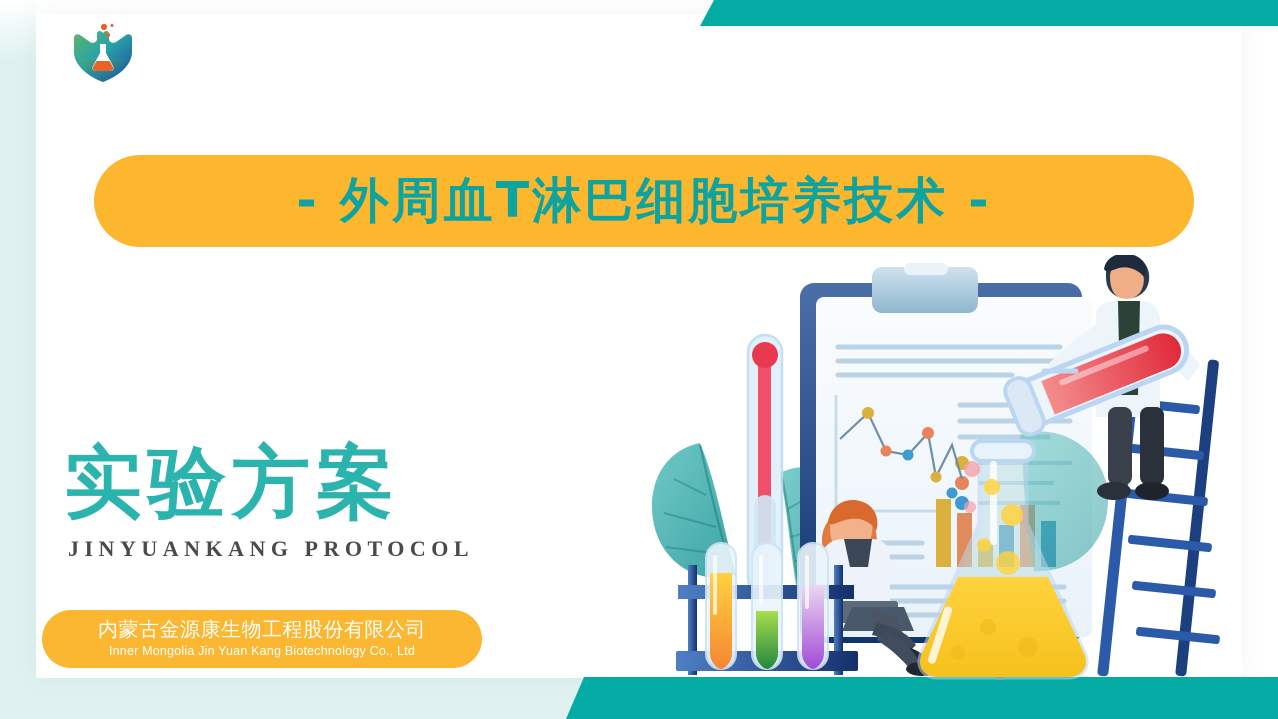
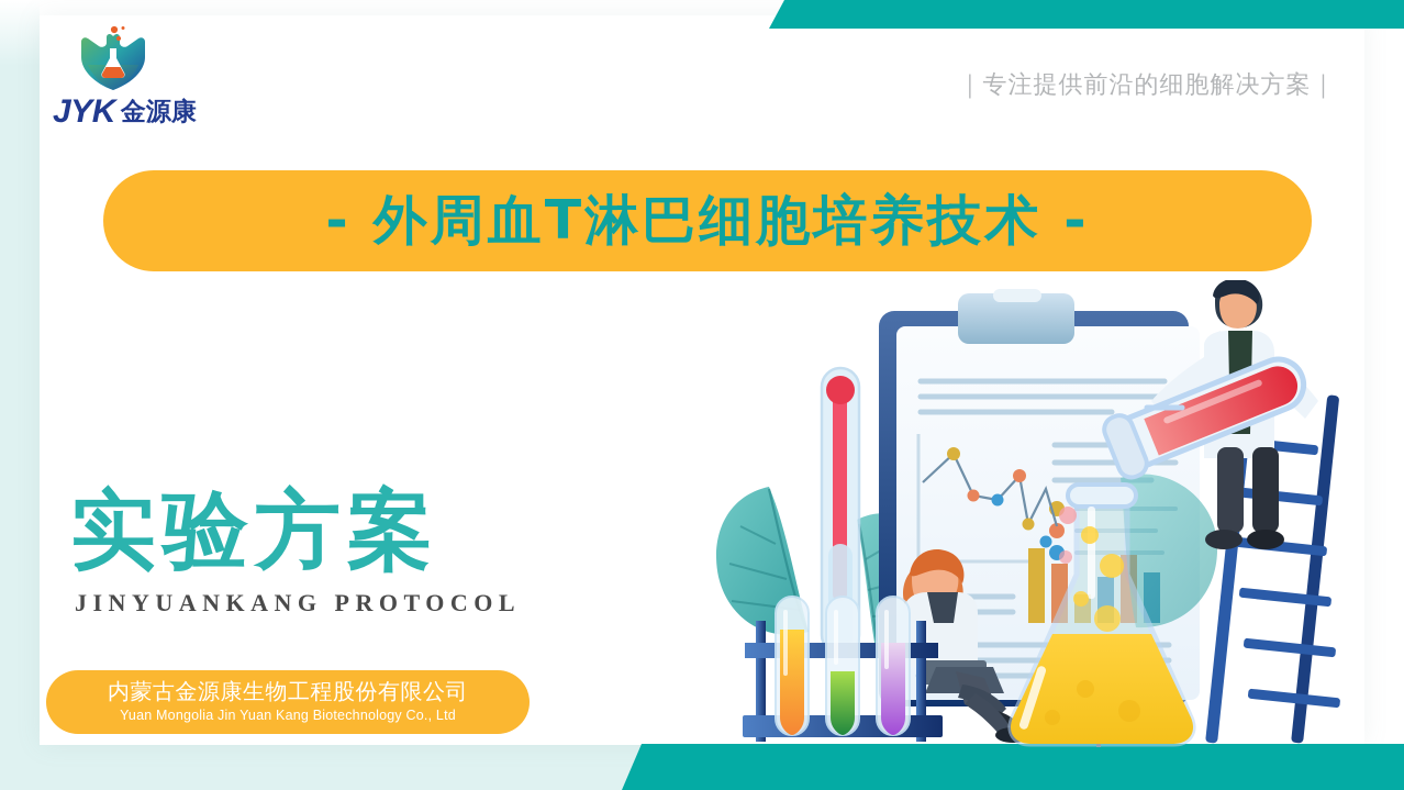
+ JYK
+ 金源康
+ ｜专注提供前沿的细胞解决方案｜
  - 外周血T淋巴细胞培养技术 -
  实验方案
  JINYUANKANG PROTOCOL
  内蒙古金源康生物工程股份有限公司
- Inner Mongolia Jin Yuan Kang Biotechnology Co., Ltd
+ Yuan Mongolia Jin Yuan Kang Biotechnology Co., Ltd
